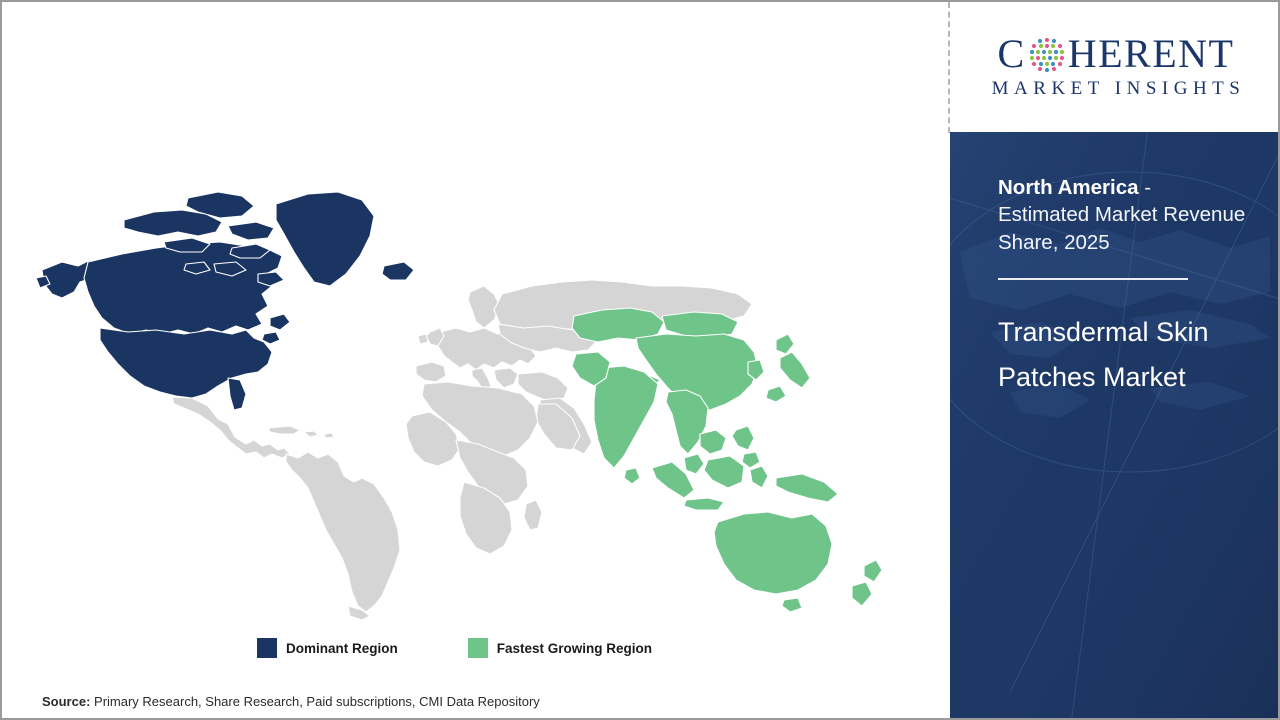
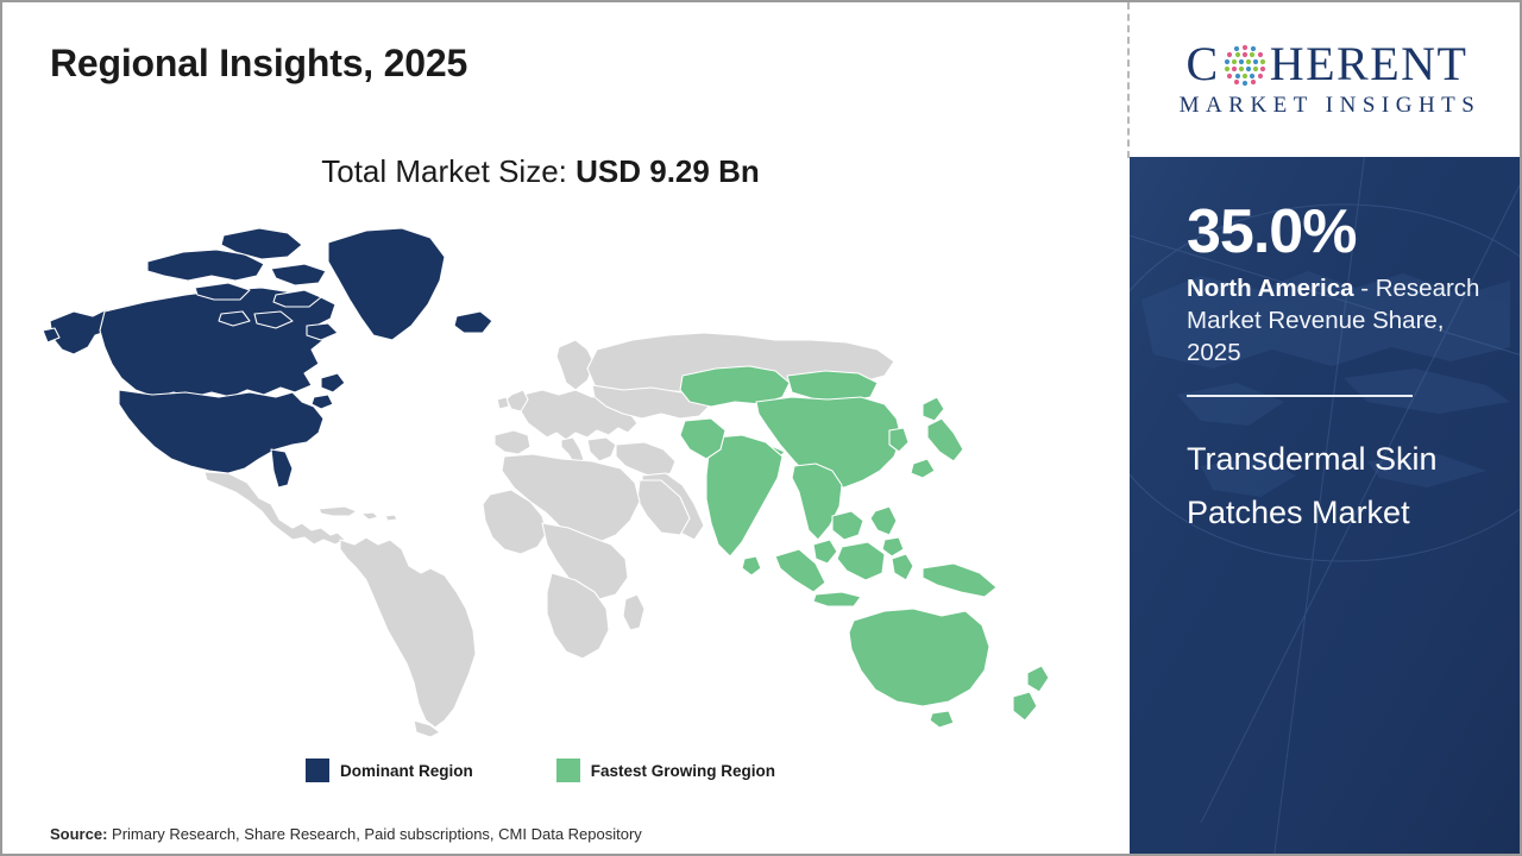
+ Regional Insights, 2025
+ Total Market Size: USD 9.29 Bn
  Dominant Region
  Fastest Growing Region
  Source: Primary Research, Share Research, Paid subscriptions, CMI Data Repository
  C
  HERENT
  MARKET INSIGHTS
+ 35.0%
- North America - Estimated Market Revenue Share, 2025
+ North America - Research Market Revenue Share, 2025
  Transdermal Skin Patches Market
